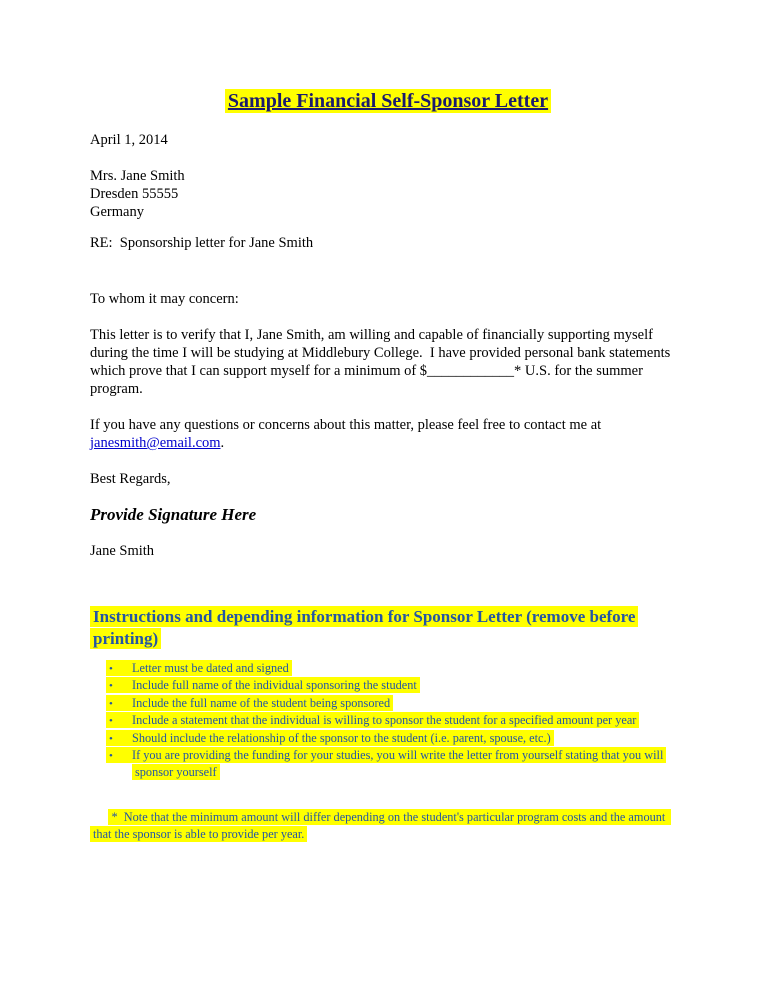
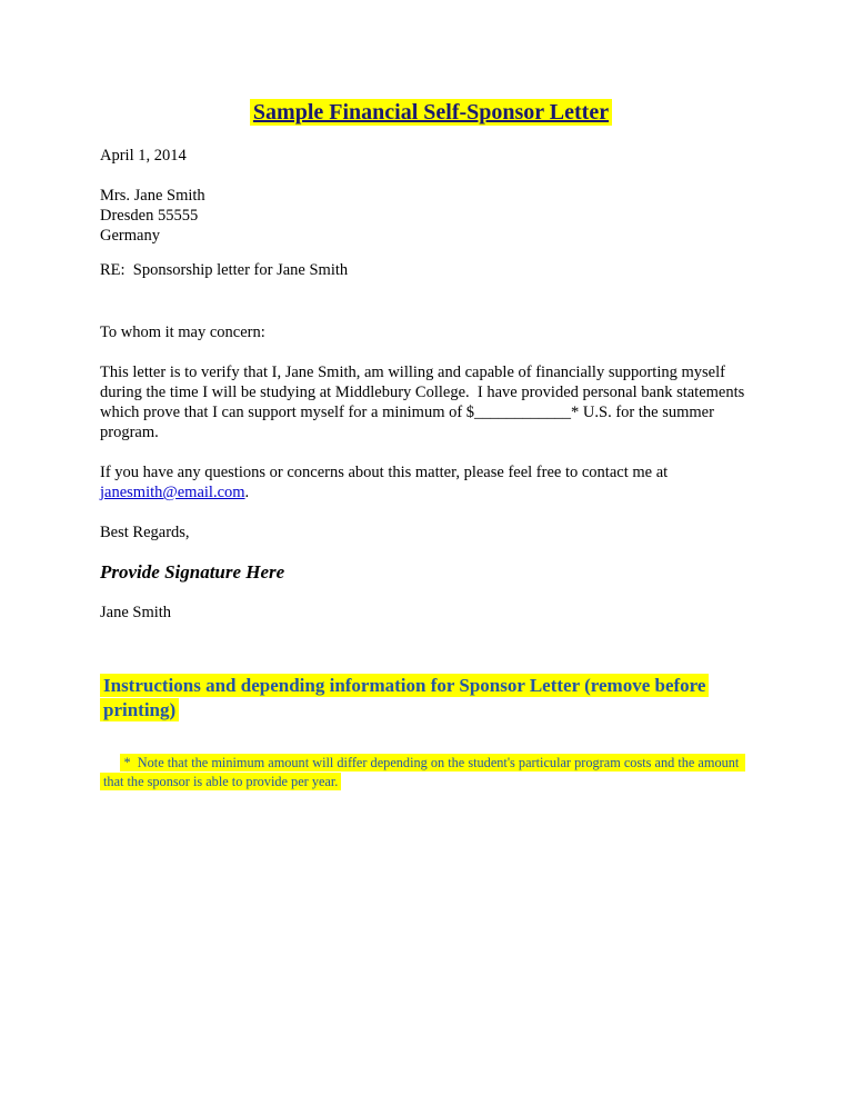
  Sample Financial Self-Sponsor Letter
  April 1, 2014
  Mrs. Jane Smith
  Dresden 55555
  Germany
  RE: Sponsorship letter for Jane Smith
  To whom it may concern:
  This letter is to verify that I, Jane Smith, am willing and capable of financially supporting myself during the time I will be studying at Middlebury College. I have provided personal bank statements which prove that I can support myself for a minimum of $____________* U.S. for the summer program.
  If you have any questions or concerns about this matter, please feel free to contact me at janesmith@email.com.
  Best Regards,
  Provide Signature Here
  Jane Smith
  Instructions and depending information for Sponsor Letter (remove before printing)
- • Letter must be dated and signed
- • Include full name of the individual sponsoring the student
- • Include the full name of the student being sponsored
- • Include a statement that the individual is willing to sponsor the student for a specified amount per year
- • Should include the relationship of the sponsor to the student (i.e. parent, spouse, etc.)
- • If you are providing the funding for your studies, you will write the letter from yourself stating that you will sponsor yourself
  * Note that the minimum amount will differ depending on the student's particular program costs and the amount that the sponsor is able to provide per year.
